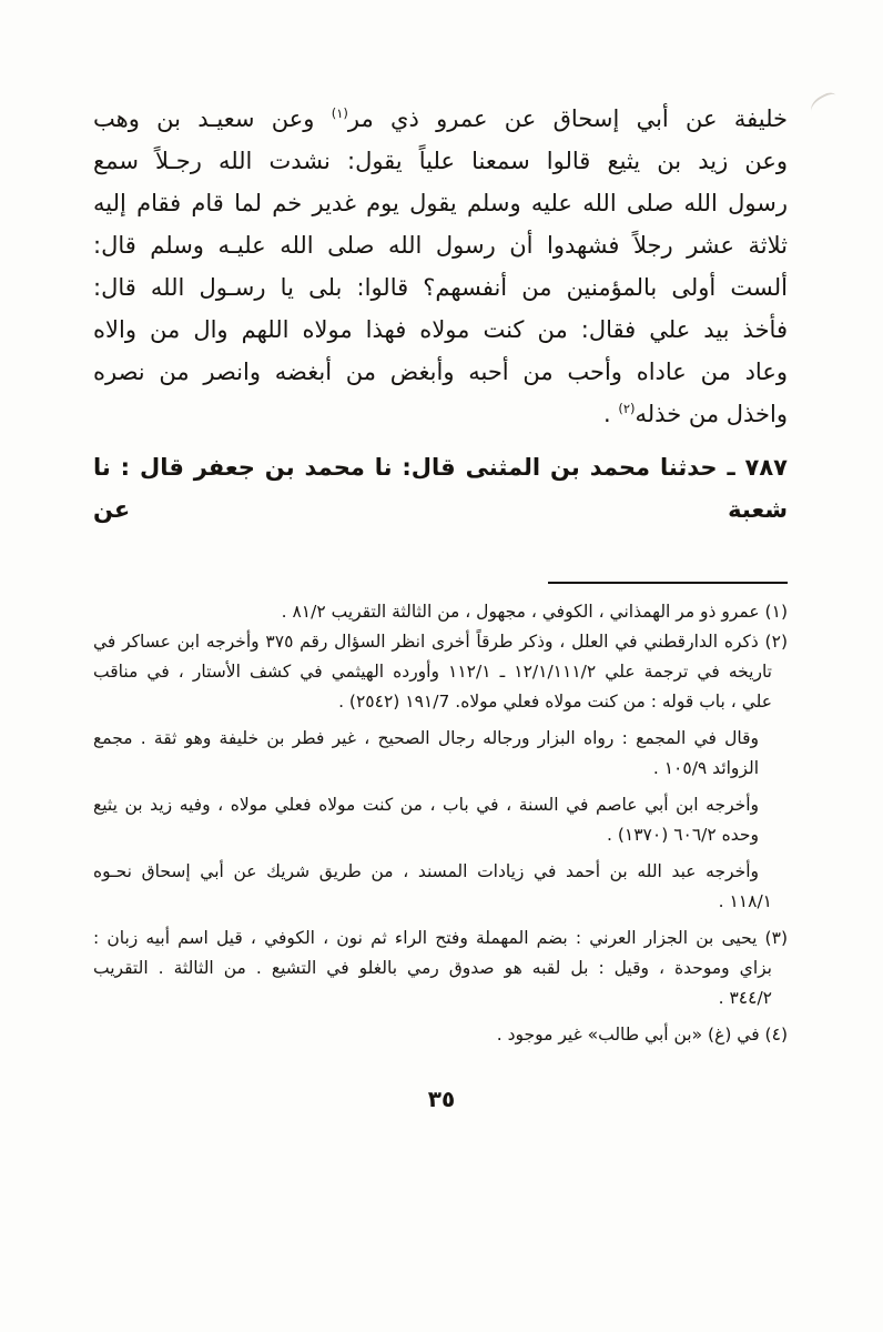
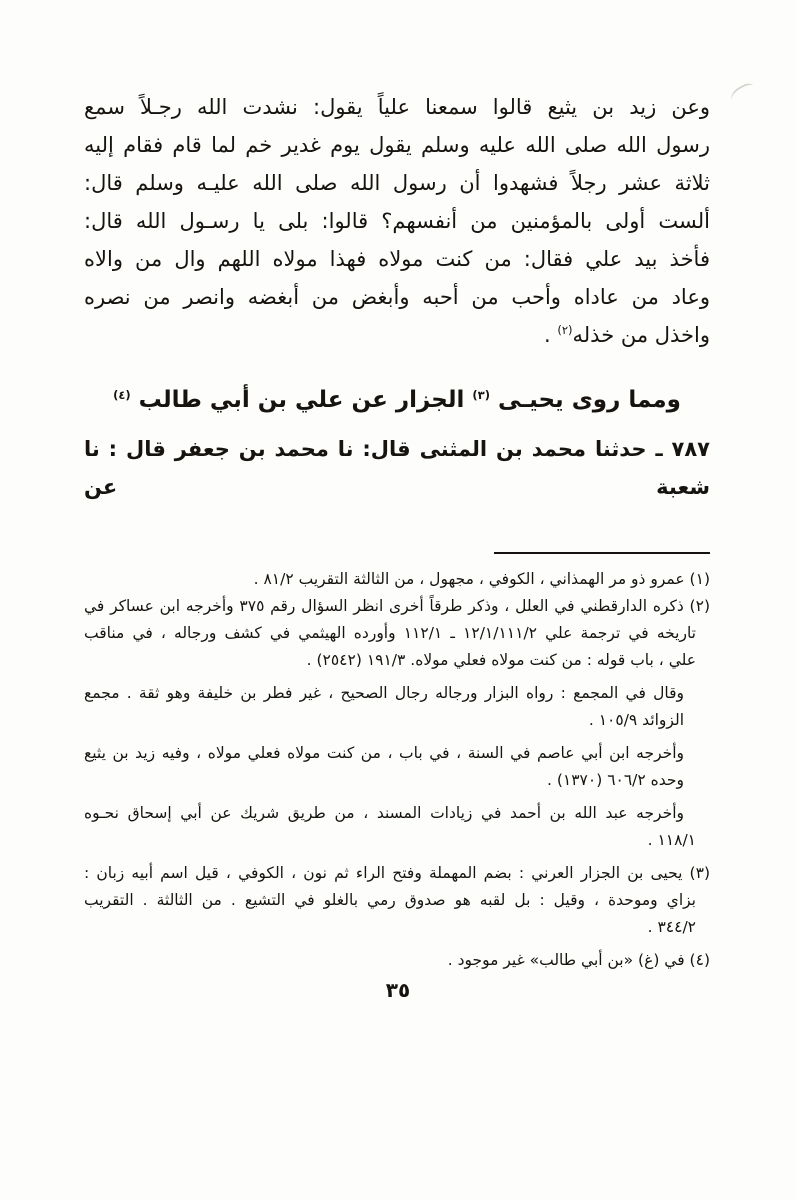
- خليفة عن أبي إسحاق عن عمرو ذي مر(١) وعن سعيـد بن وهب
  وعن زيد بن يثيع قالوا سمعنا علياً يقول: نشدت الله رجـلاً سمع
  رسول الله صلى الله عليه وسلم يقول يوم غدير خم لما قام فقام إليه
  ثلاثة عشر رجلاً فشهدوا أن رسول الله صلى الله عليـه وسلم قال:
  ألست أولى بالمؤمنين من أنفسهم؟ قالوا: بلى يا رسـول الله قال:
  فأخذ بيد علي فقال: من كنت مولاه فهذا مولاه اللهم وال من والاه
  وعاد من عاداه وأحب من أحبه وأبغض من أبغضه وانصر من نصره
  واخذل من خذله(٢) .
+ ومما روى يحيـى (٣) الجزار عن علي بن أبي طالب (٤)
  ٧٨٧ ـ حدثنا محمد بن المثنى قال: نا محمد بن جعفر قال : نا شعبة عن
  (١) عمرو ذو مر الهمذاني ، الكوفي ، مجهول ، من الثالثة التقريب ٨١/٢ .
  (٢) ذكره الدارقطني في العلل ، وذكر طرقاً أخرى انظر السؤال رقم ٣٧٥ وأخرجه ابن عساكر في
- تاريخه في ترجمة علي ١٢/١/١١١/٢ ـ ١١٢/١ وأورده الهيثمي في كشف الأستار ، في مناقب
+ تاريخه في ترجمة علي ١٢/١/١١١/٢ ـ ١١٢/١ وأورده الهيثمي في كشف ورجاله ، في مناقب
- علي ، باب قوله : من كنت مولاه فعلي مولاه. ١٩١/7 (٢٥٤٢) .
+ علي ، باب قوله : من كنت مولاه فعلي مولاه. ١٩١/٣ (٢٥٤٢) .
  وقال في المجمع : رواه البزار ورجاله رجال الصحيح ، غير فطر بن خليفة وهو ثقة . مجمع
  الزوائد ١٠٥/٩ .
  وأخرجه ابن أبي عاصم في السنة ، في باب ، من كنت مولاه فعلي مولاه ، وفيه زيد بن يثيع
  وحده ٦٠٦/٢ (١٣٧٠) .
  وأخرجه عبد الله بن أحمد في زيادات المسند ، من طريق شريك عن أبي إسحاق نحـوه
  ١١٨/١ .
  (٣) يحيى بن الجزار العرني : بضم المهملة وفتح الراء ثم نون ، الكوفي ، قيل اسم أبيه زبان :
  بزاي وموحدة ، وقيل : بل لقبه هو صدوق رمي بالغلو في التشيع . من الثالثة . التقريب
  ٣٤٤/٢ .
  (٤) في (غ) «بن أبي طالب» غير موجود .
  ٣٥
